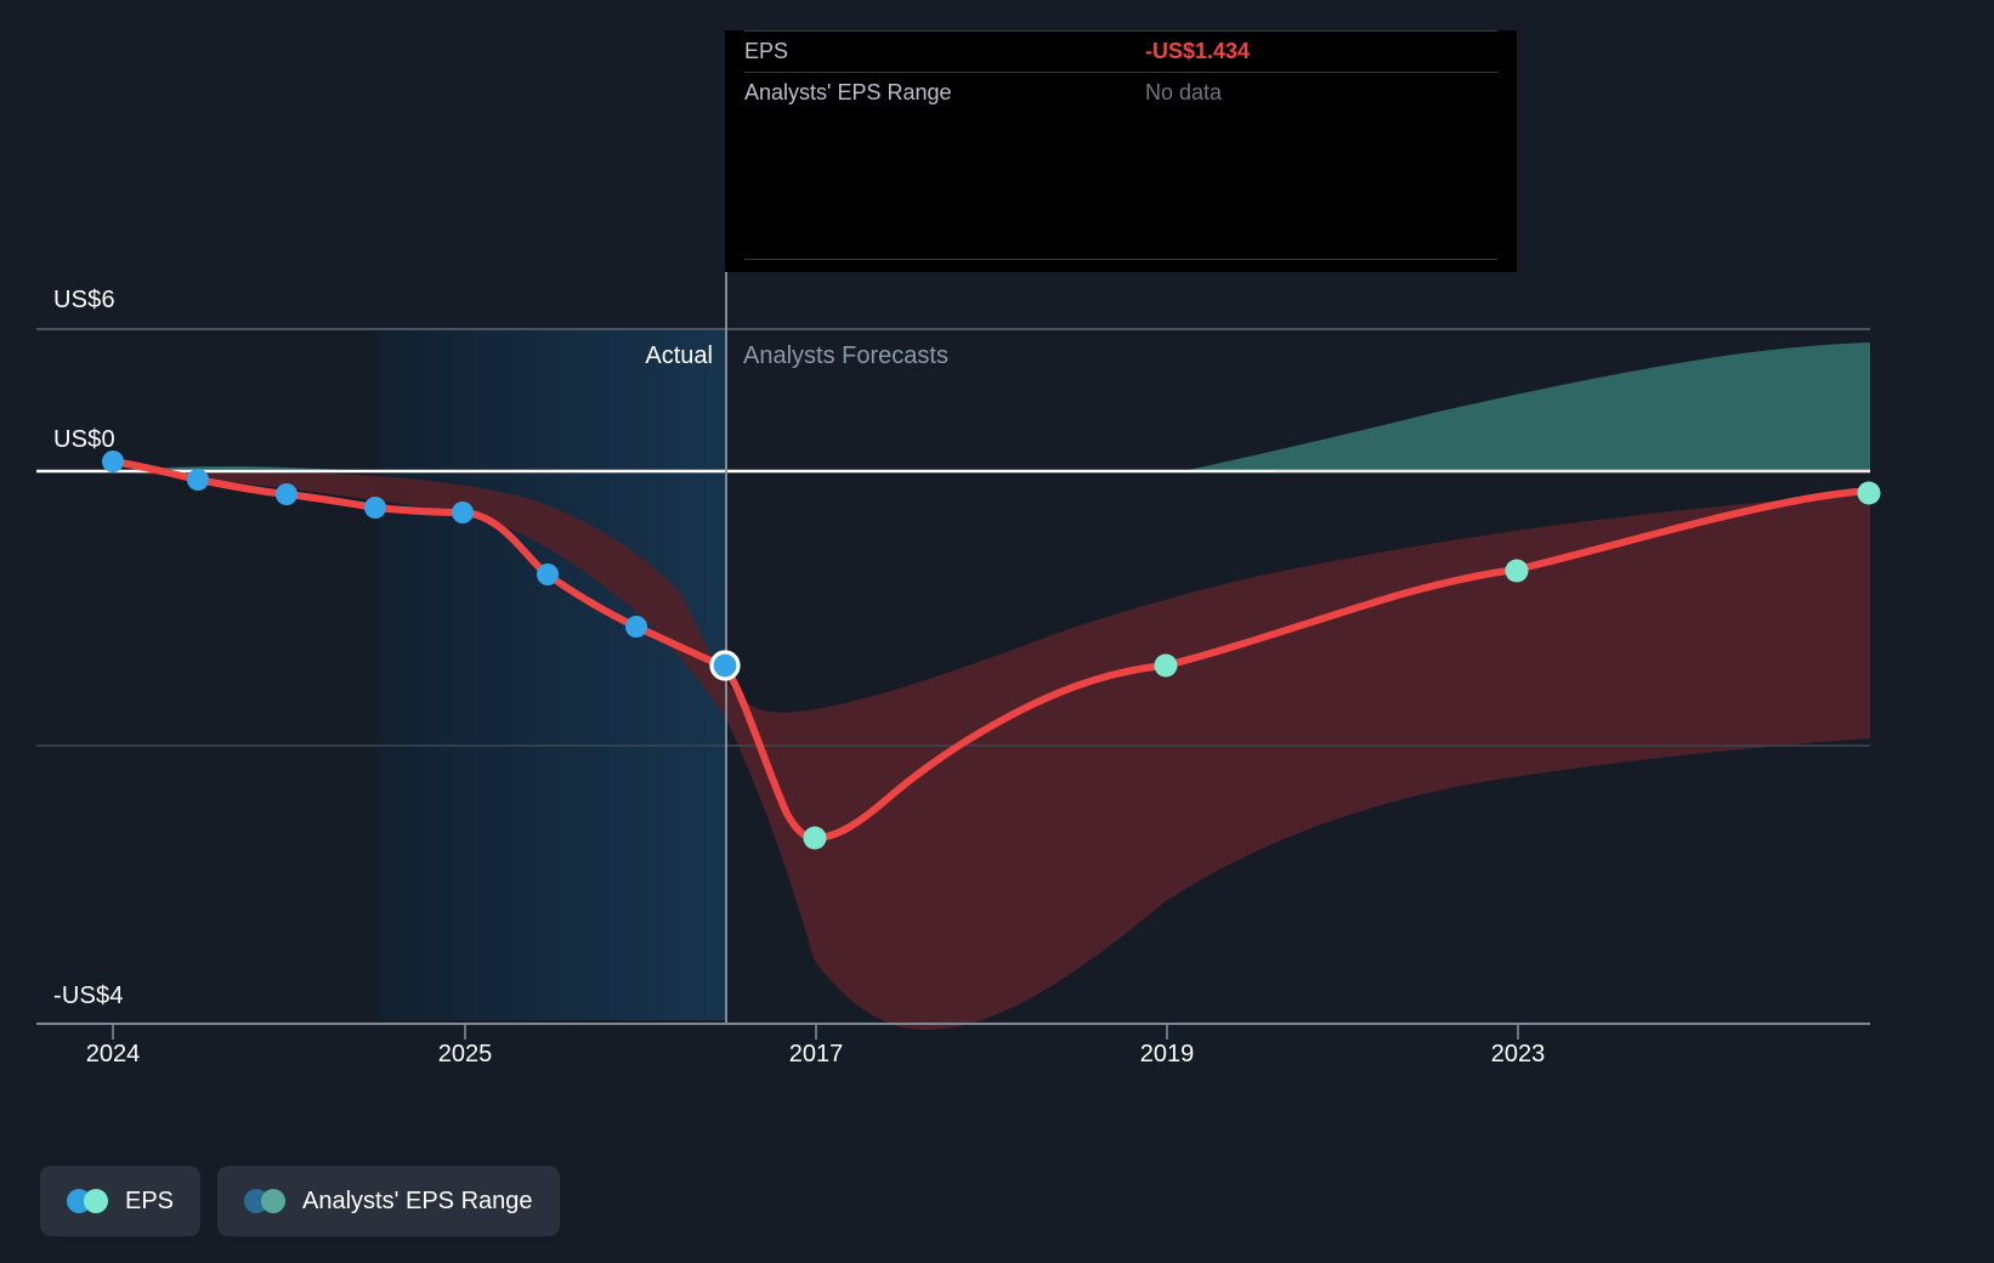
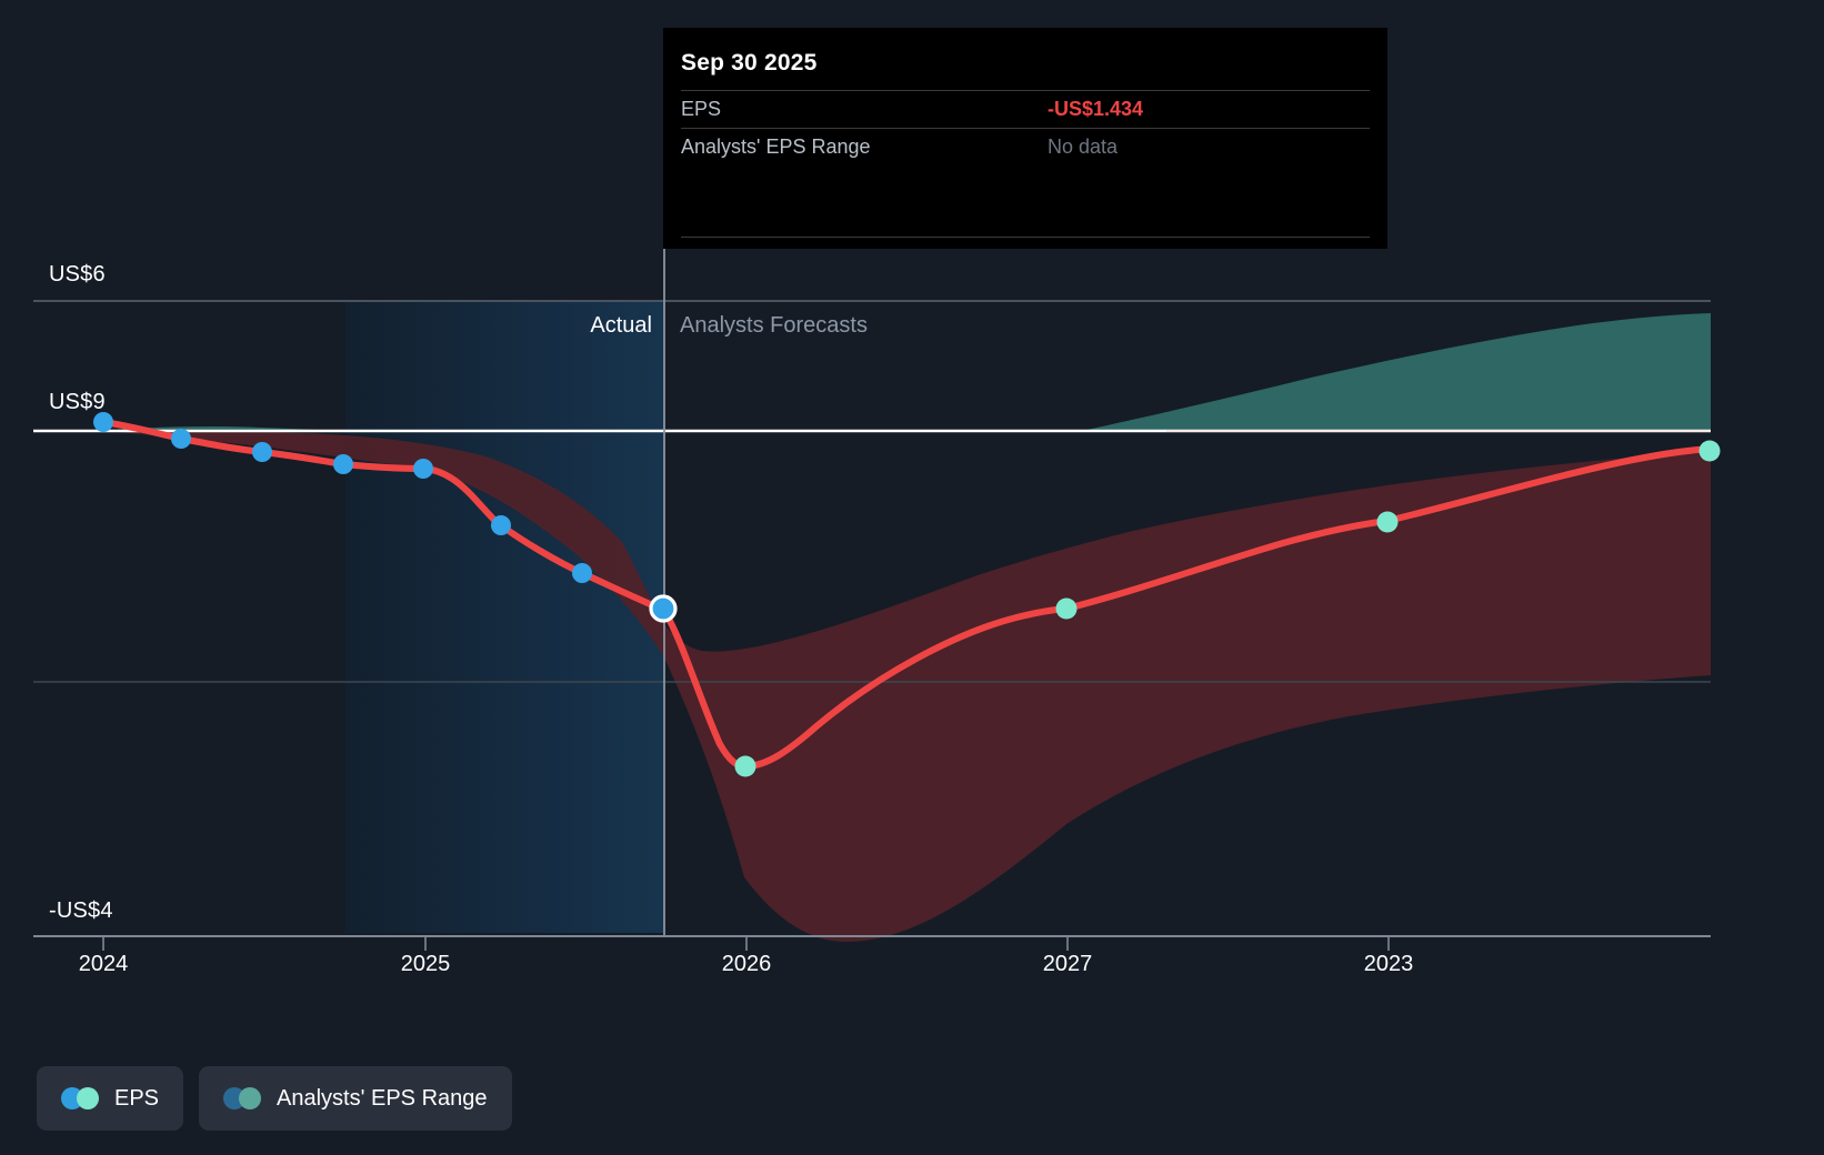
  US$6
- US$0
+ US$9
  -US$4
  2024
  2025
- 2017
+ 2026
- 2019
+ 2027
  2023
  Actual
  Analysts Forecasts
+ Sep 30 2025
  EPS
  -US$1.434
  Analysts' EPS Range
  No data
  EPS
  Analysts' EPS Range
